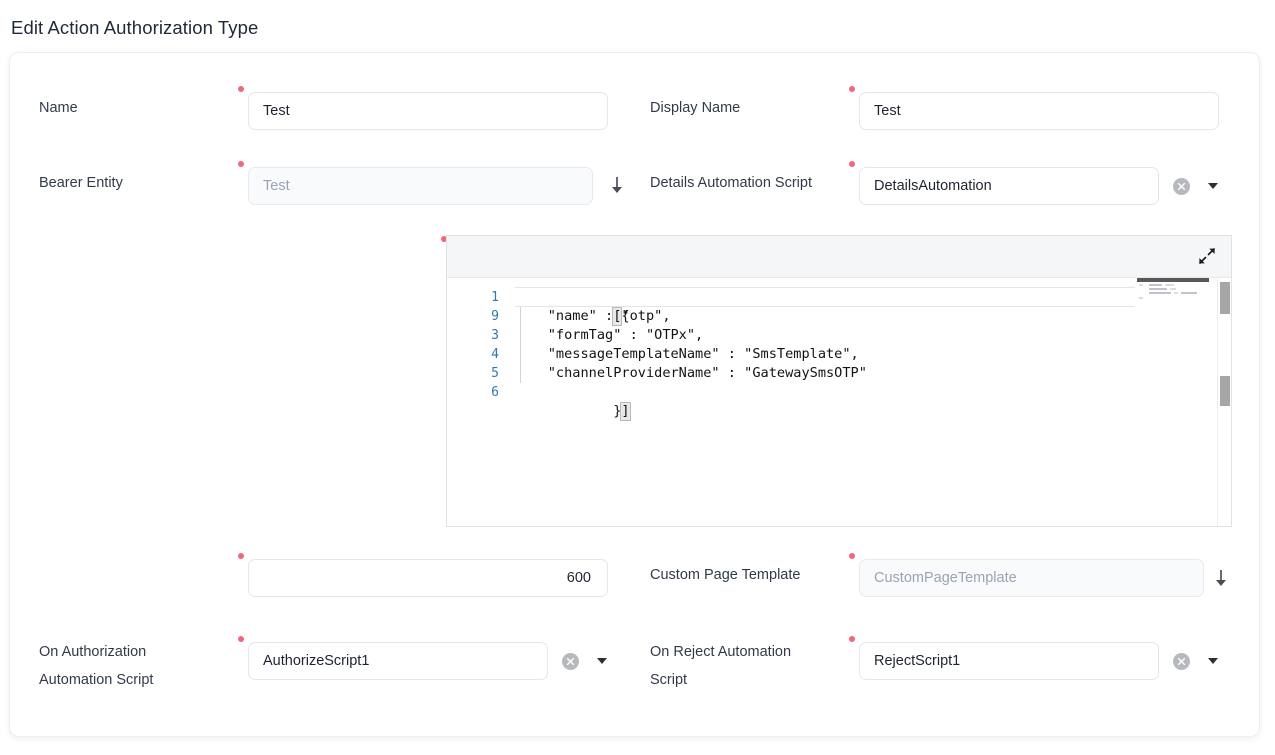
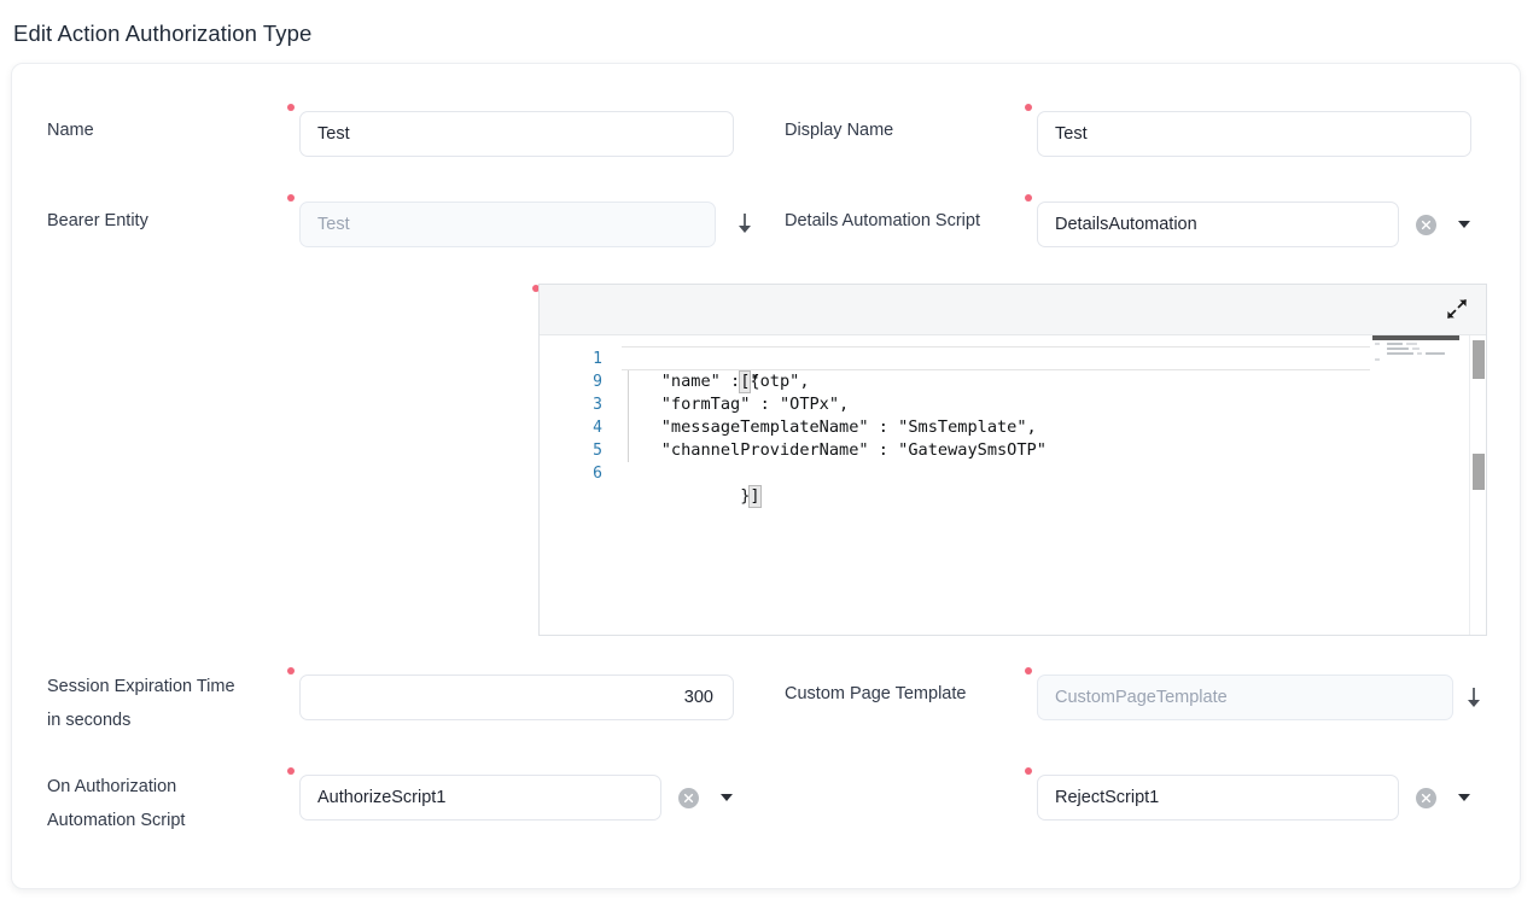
  Edit Action Authorization Type
  Name
  Test
  Display Name
  Test
  Bearer Entity
  Test
  Details Automation Script
  DetailsAutomation
  1
  9
  3
  4
  5
  6
  [{
  "name" : "otp",
  "formTag" : "OTPx",
  "messageTemplateName" : "SmsTemplate",
  "channelProviderName" : "GatewaySmsOTP"
  }]
+ Session Expiration Time
+ in seconds
- 600
+ 300
  Custom Page Template
  CustomPageTemplate
  On Authorization
  Automation Script
  AuthorizeScript1
- On Reject Automation
- Script
  RejectScript1
